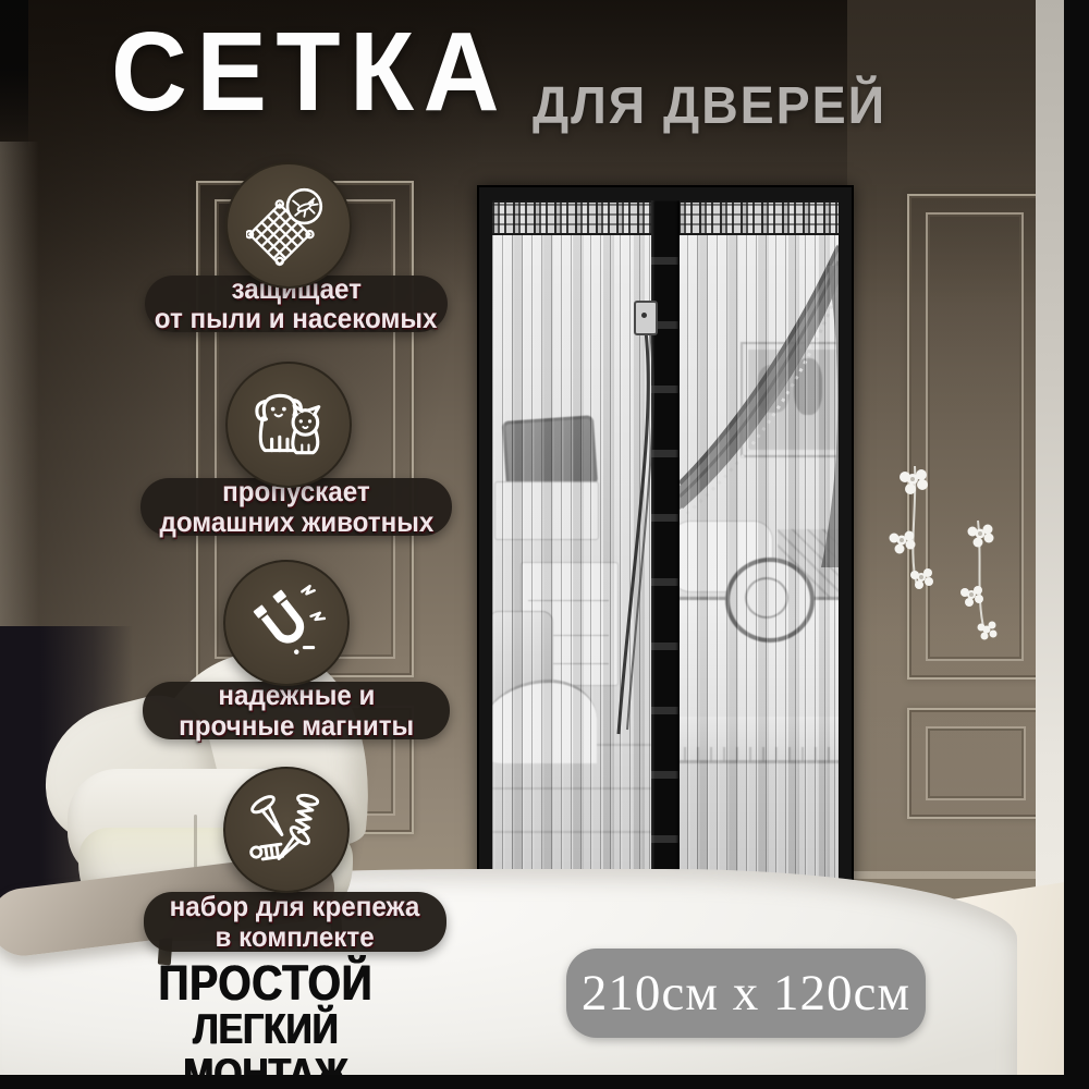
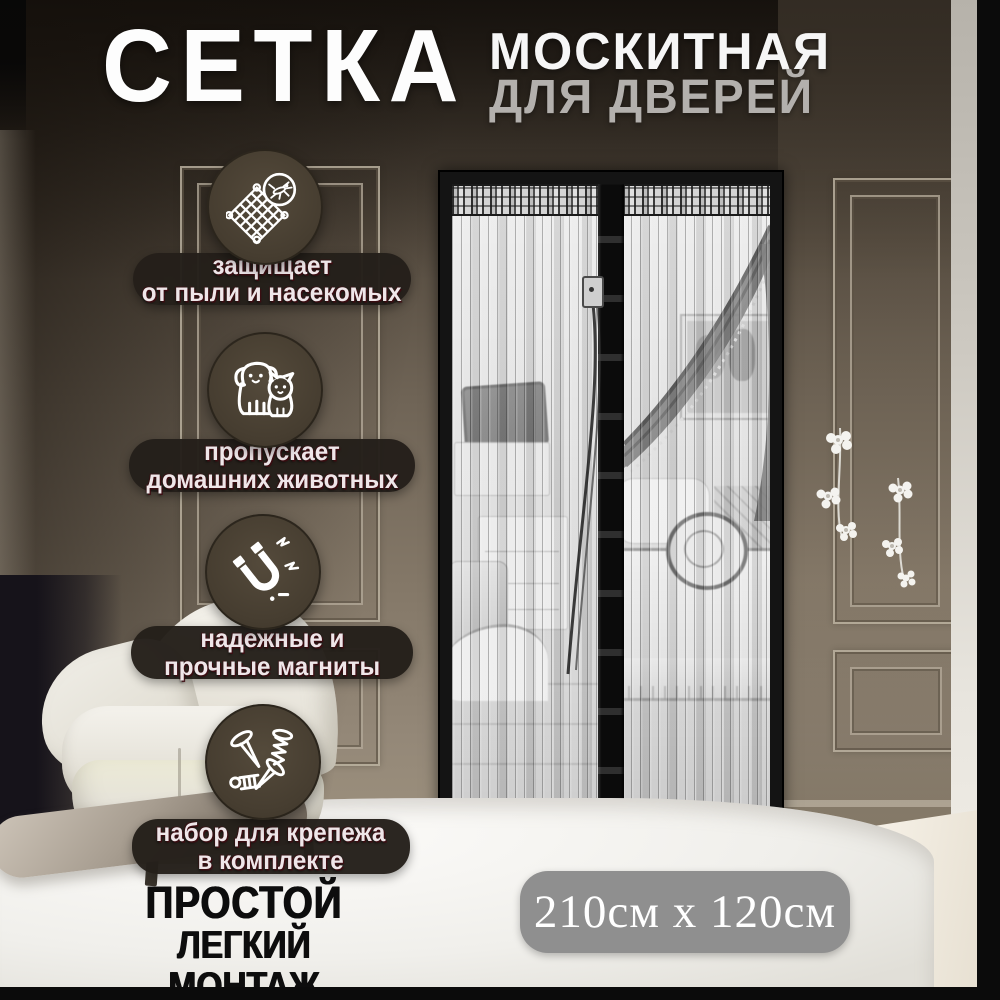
  СЕТКА
+ МОСКИТНАЯ
  ДЛЯ ДВЕРЕЙ
  защщает
  от пыли и насекомых
  пропускает
  домашних животных
  надежные и
  прочные магниты
  набор для крепежа
  в комплекте
  ПРОСТОЙ
  210см x 120см
